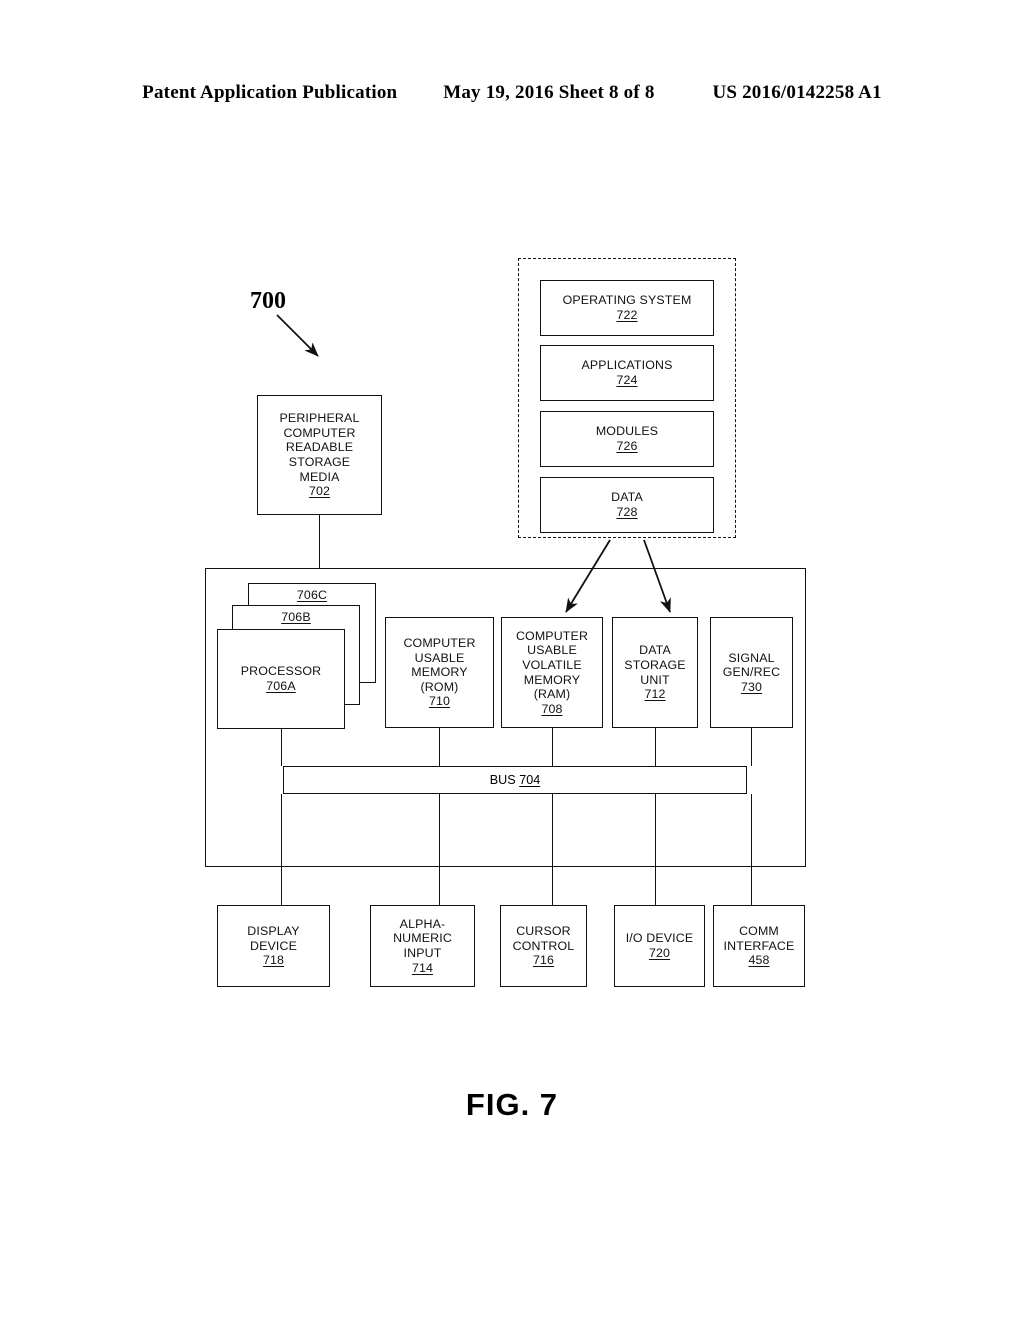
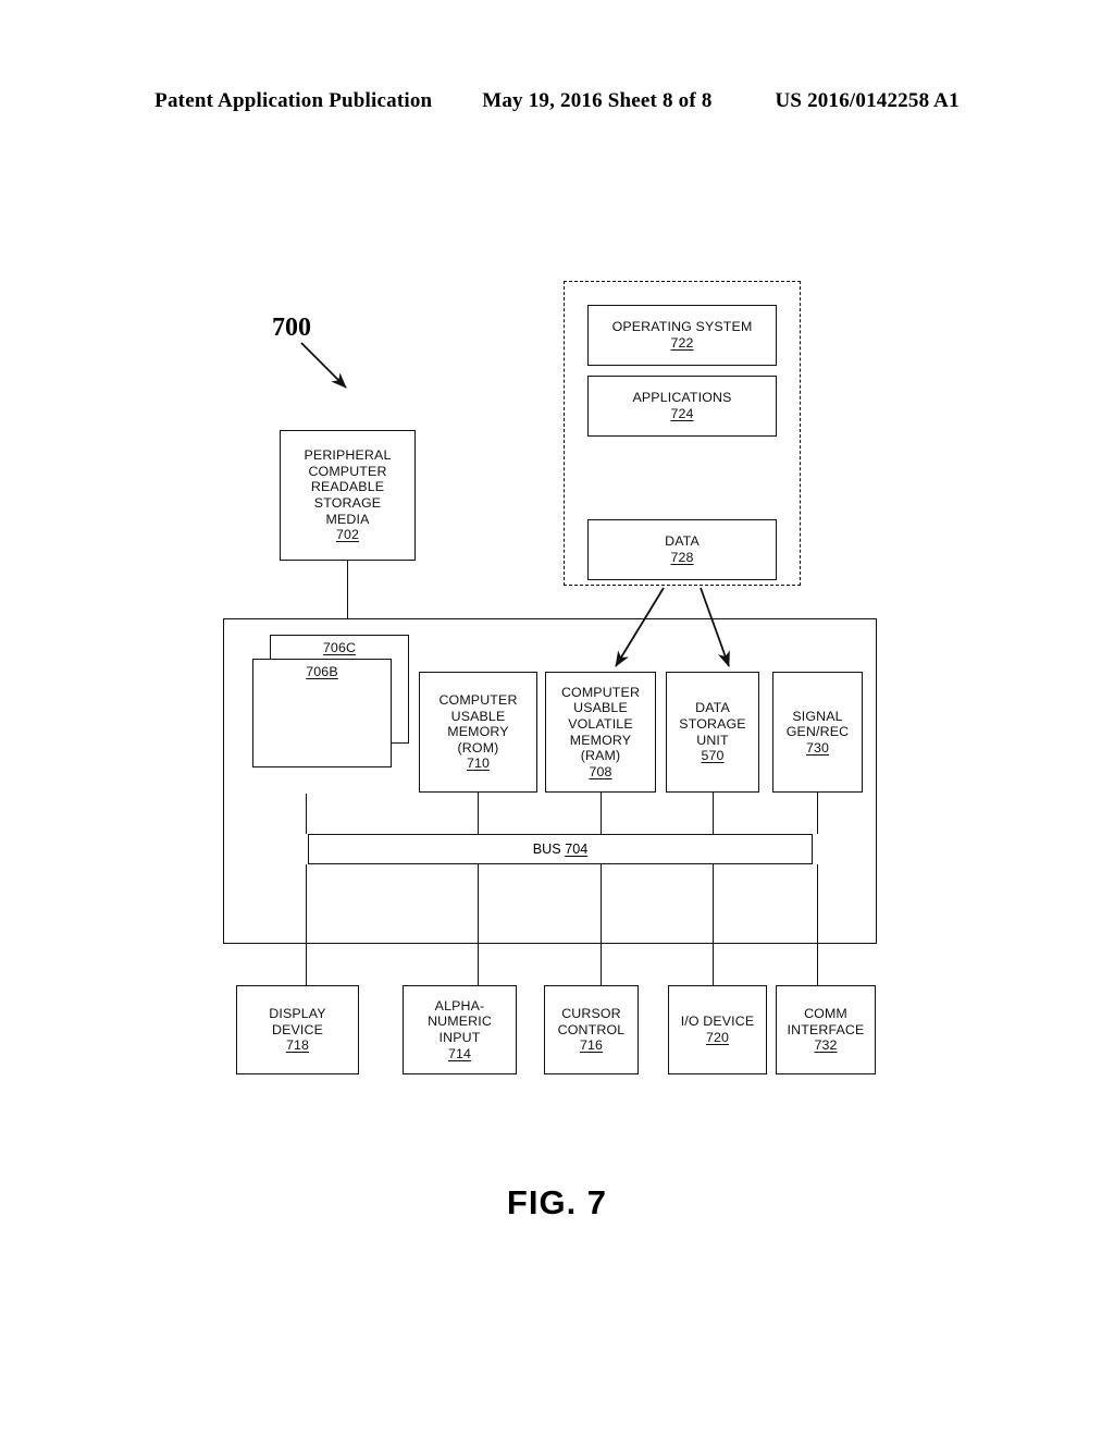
  Patent Application Publication May 19, 2016 Sheet 8 of 8 US 2016/0142258 A1
  700
  OPERATING SYSTEM
  722
  APPLICATIONS
  724
- MODULES
- 726
  DATA
  728
  PERIPHERAL
  COMPUTER
  READABLE
  STORAGE
  MEDIA
  702
  706C
  706B
- PROCESSOR
- 706A
  COMPUTER
  USABLE
  MEMORY
  (ROM)
  710
  COMPUTER
  USABLE
  VOLATILE
  MEMORY
  (RAM)
  708
  DATA
  STORAGE
  UNIT
- 712
+ 570
  SIGNAL
  GEN/REC
  730
  BUS 704
  DISPLAY
  DEVICE
  718
  ALPHA-
  NUMERIC
  INPUT
  714
  CURSOR
  CONTROL
  716
  I/O DEVICE
  720
  COMM
  INTERFACE
- 458
+ 732
  FIG. 7
